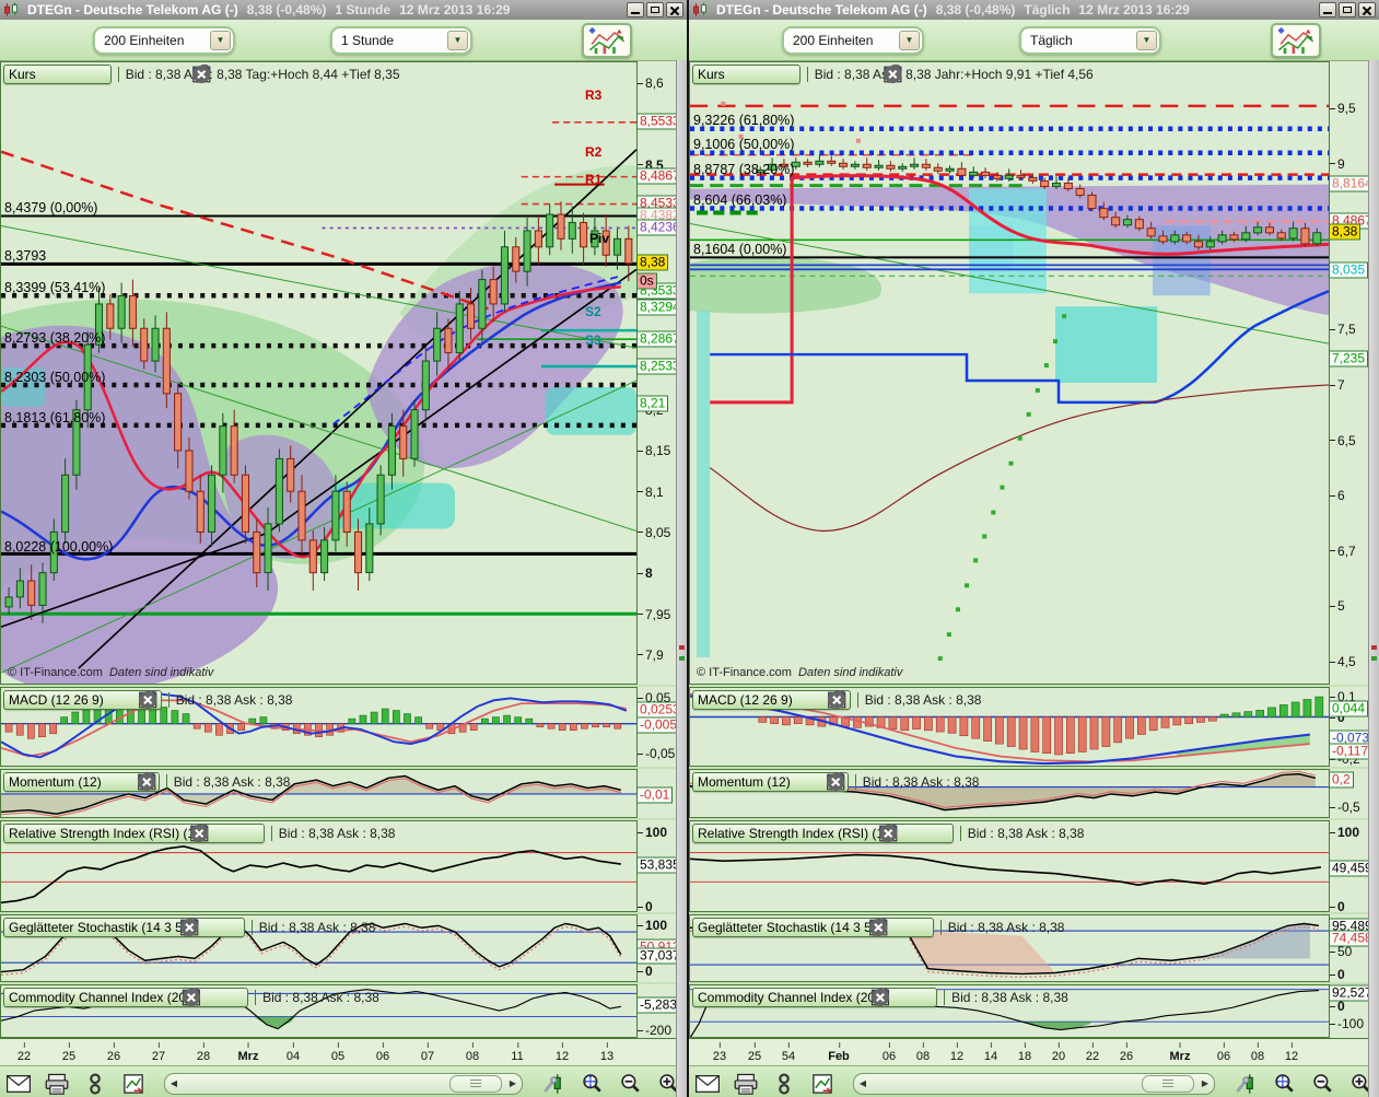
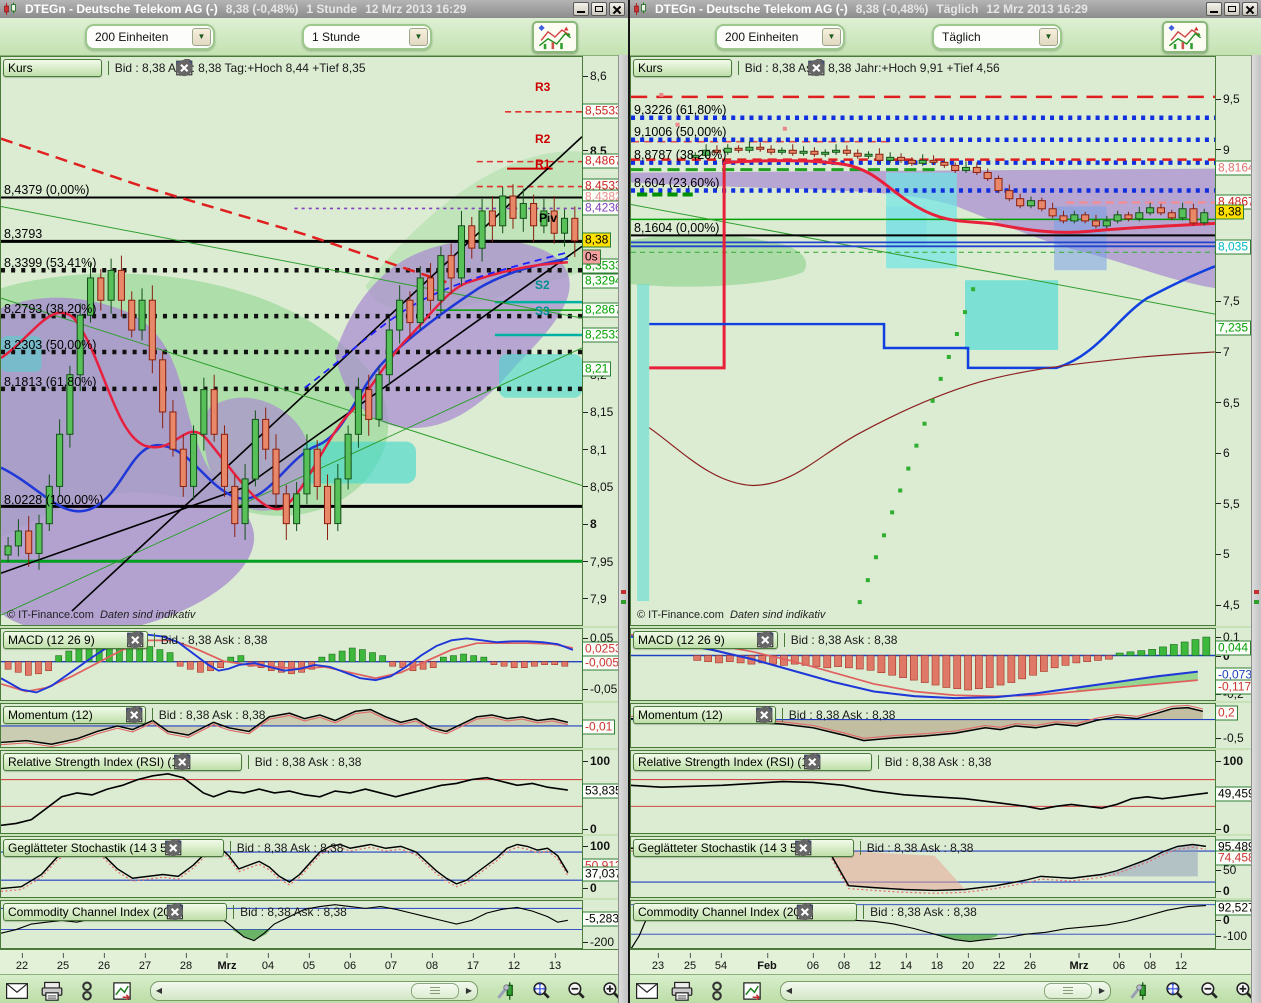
  DTEGn - Deutsche Telekom AG (-)
  8,38 (-0,48%)
  1 Stunde
  12 Mrz 2013 16:29
  200 Einheiten
  ▼
  1 Stunde
  ▼
  Kurs
  Bid : 8,38 A : 8,38 Tag:+Hoch 8,44 +Tief 8,35
  © IT-Finance.com Daten sind indikativ
  8,4379 (0,00%)
  8,3793
  8,3399 (53,41%)
  8,2793 (38,20%)
  8,2303 (50,00%)
  8,1813 (61,80%)
  8,0228 (100,00%)
  R3
  R2
  R1
  Piv
  S2
  S3
  8,6
  8,5
  8,15
  8,1
  8,05
  8
  7,95
  7,9
  8,553
  8,486
  8,453
  8,438
  8,423
  8,353
  8,329
  8,286
  8,253
  8,21
  8,38
  0s
  MACD (12 26 9)
  Bid : 8,38 Ask : 8,38
  0,05
  -0,05
  0,025
  -0,005
  Momentum (12)
  Bid : 8,38 Ask : 8,38
  -0,01
  Relative Strength Index (RSI) (
  Bid : 8,38 Ask : 8,38
  100
  0
  53,83
  Geglätteter Stochastik (14 3 5
  Bid : 8,38 Ask : 8,38
  100
  0
  50,91
  37,03
  Commodity Channel Index (20
  Bid : 8,38 Ask : 8,38
  -200
  -5,283
  22
  25
  26
  27
  28
  Mrz
  04
  05
  06
  07
  08
- 11
+ 17
  12
  13
  ◀
  ▶
  DTEGn - Deutsche Telekom AG (-)
  8,38 (-0,48%)
  Täglich
  12 Mrz 2013 16:29
  200 Einheiten
  ▼
  Täglich
  ▼
  Kurs
  Bid : 8,38 A 8,38 Jahr:+Hoch 9,91 +Tief 4,56
  © IT-Finance.com Daten sind indikativ
  9,3226 (61,80%)
  9,1006 (50,00%)
  8,8787 (38,20%)
- 8,604 (66,03%)
+ 8,604 (23,60%)
  8,1604 (0,00%)
  9,5
  9
  7,5
  7
  6,5
  6
- 6,7
+ 5,5
  5
  4,5
  8,816
  8,486
  8,035
  7,235
  8,38
  MACD (12 26 9)
  Bid : 8,38 Ask : 8,38
  0,1
  0
  0,044
  -0,073
  -0,117
  Momentum (12)
  Bid : 8,38 Ask : 8,38
  -0,5
  0,2
  Relative Strength Index (RSI) (
  Bid : 8,38 Ask : 8,38
  100
  0
  49,45
  Geglätteter Stochastik (14 3 5
  Bid : 8,38 Ask : 8,38
  50
  0
  95,48
  74,45
  Commodity Channel Index (20
  Bid : 8,38 Ask : 8,38
  0
  -100
  92,52
  23
  25
  54
  Feb
  06
  08
  12
  14
  18
  20
  22
  26
  Mrz
  06
  08
  12
  ◀
  ▶
